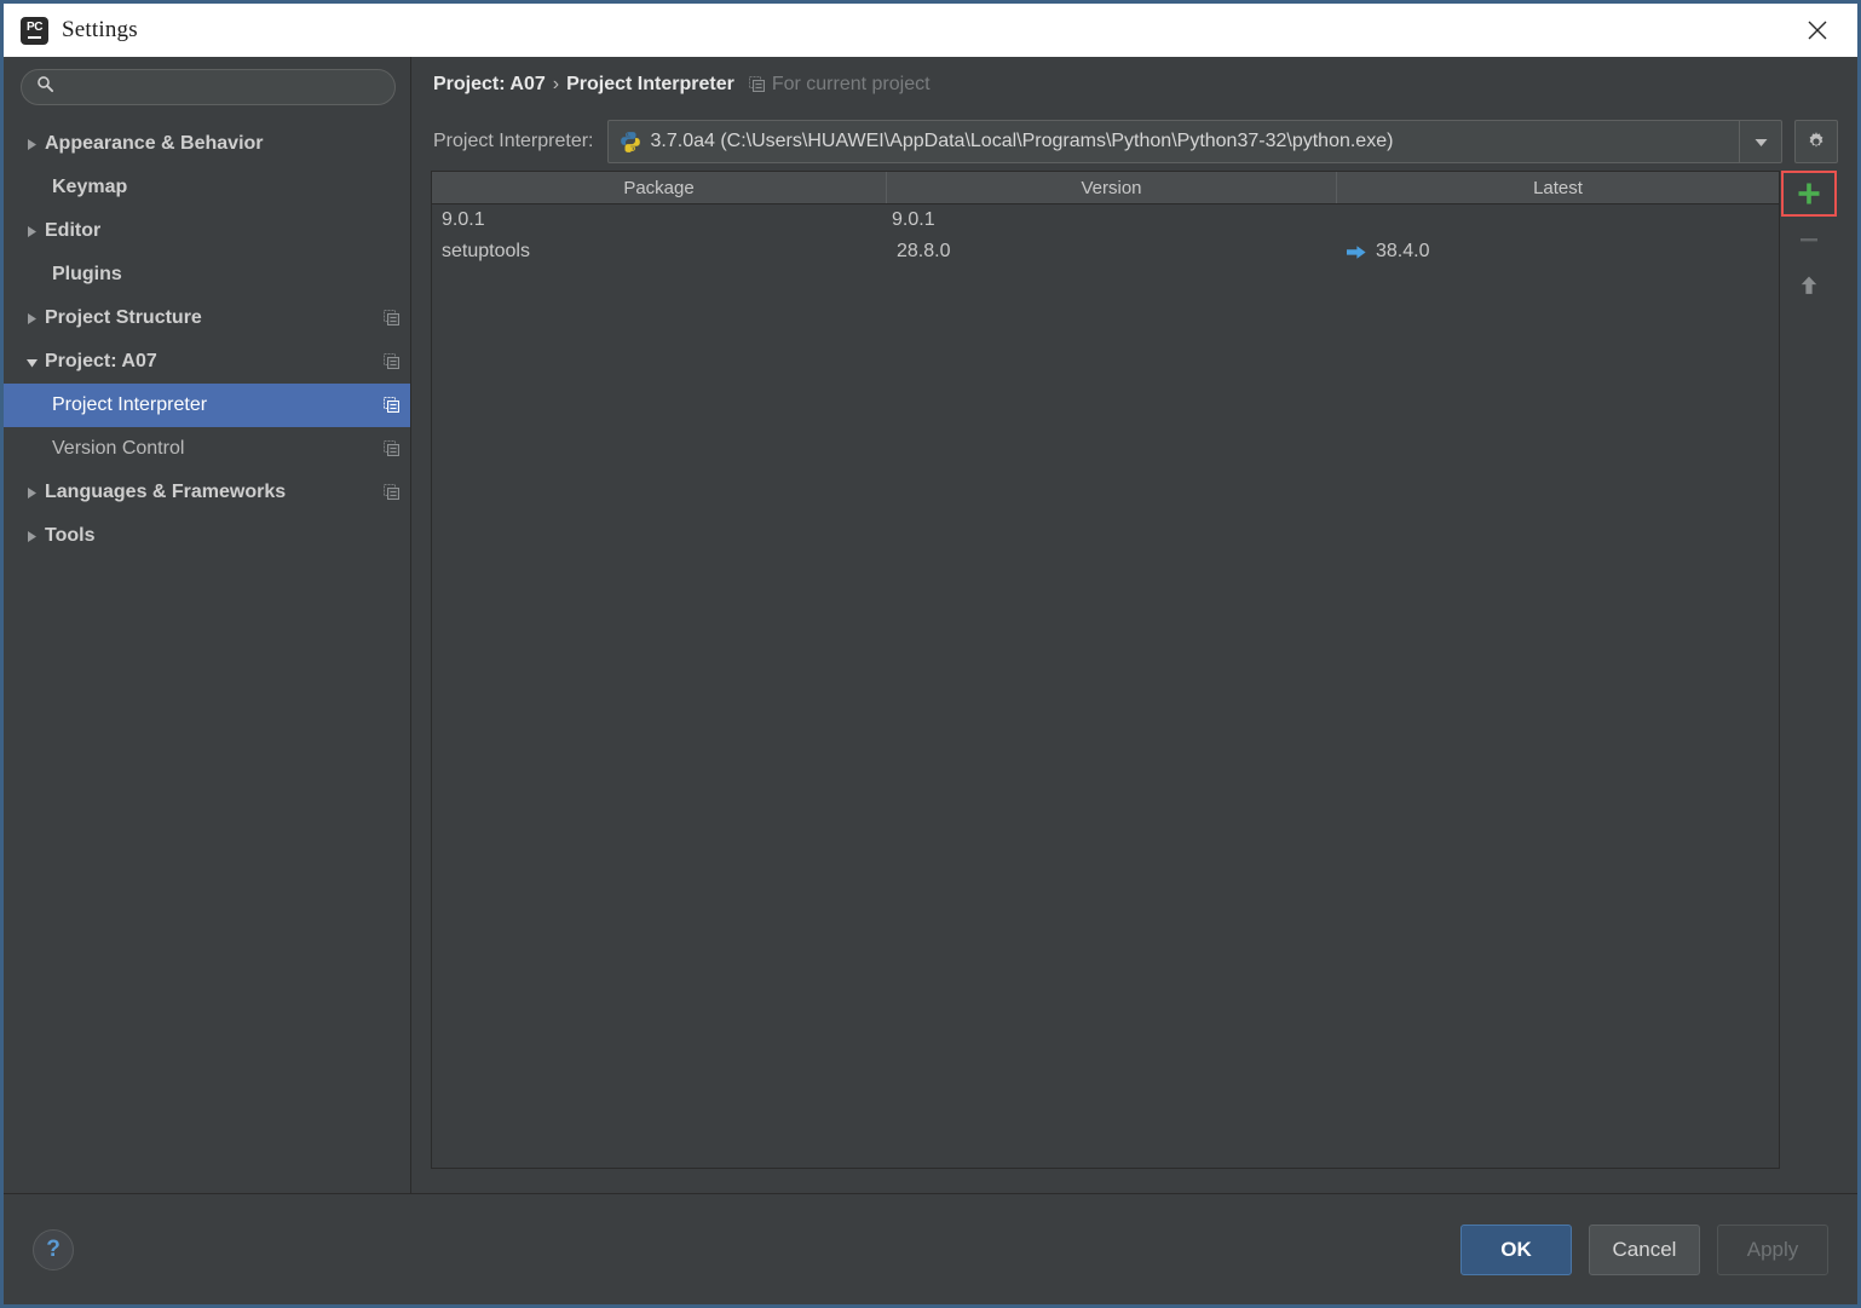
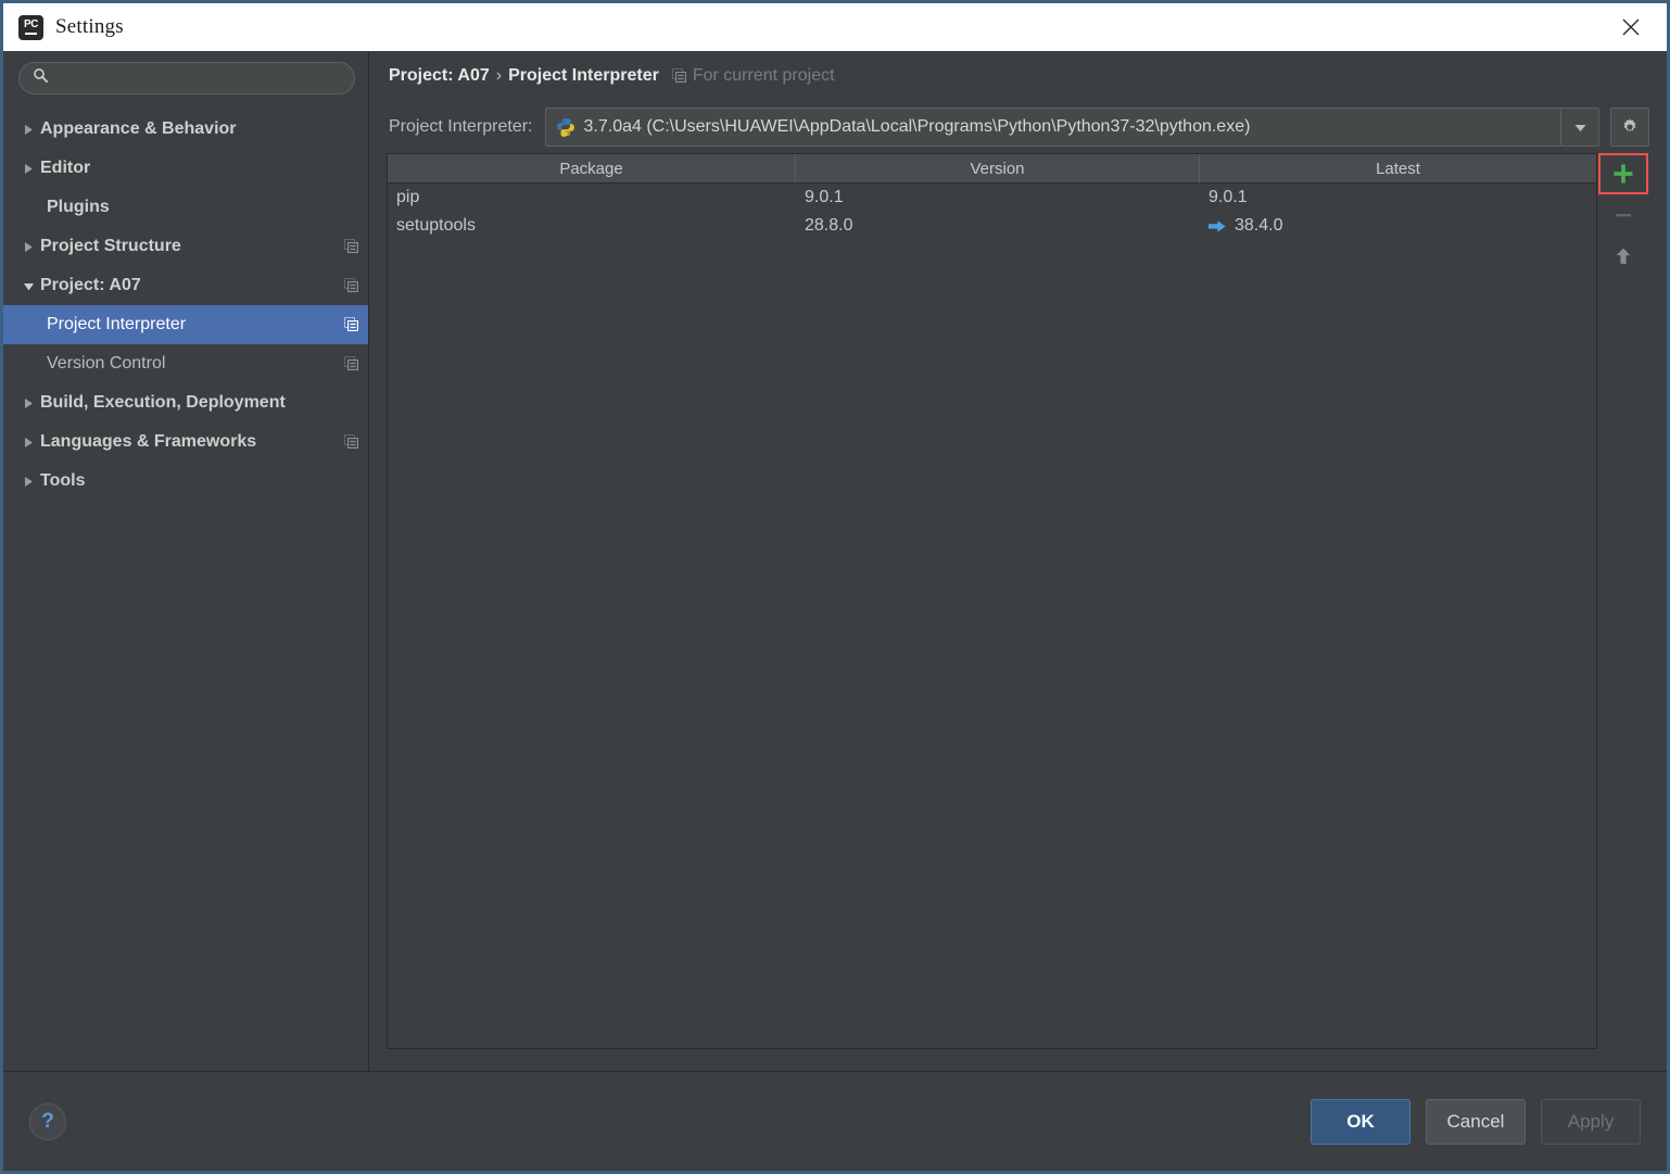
  PC
  Settings
  Appearance & Behavior
- Keymap
  Editor
  Plugins
  Project Structure
  Project: A07
  Project Interpreter
  Version Control
+ Build, Execution, Deployment
  Languages & Frameworks
  Tools
  Project: A07
  ›
  Project Interpreter
  For current project
  Project Interpreter:
  3.7.0a4 (C:\Users\HUAWEI\AppData\Local\Programs\Python\Python37-32\python.exe)
  Package
  Version
  Latest
+ pip
  9.0.1
  9.0.1
  setuptools
  28.8.0
  38.4.0
  ?
  OK
  Cancel
  Apply
